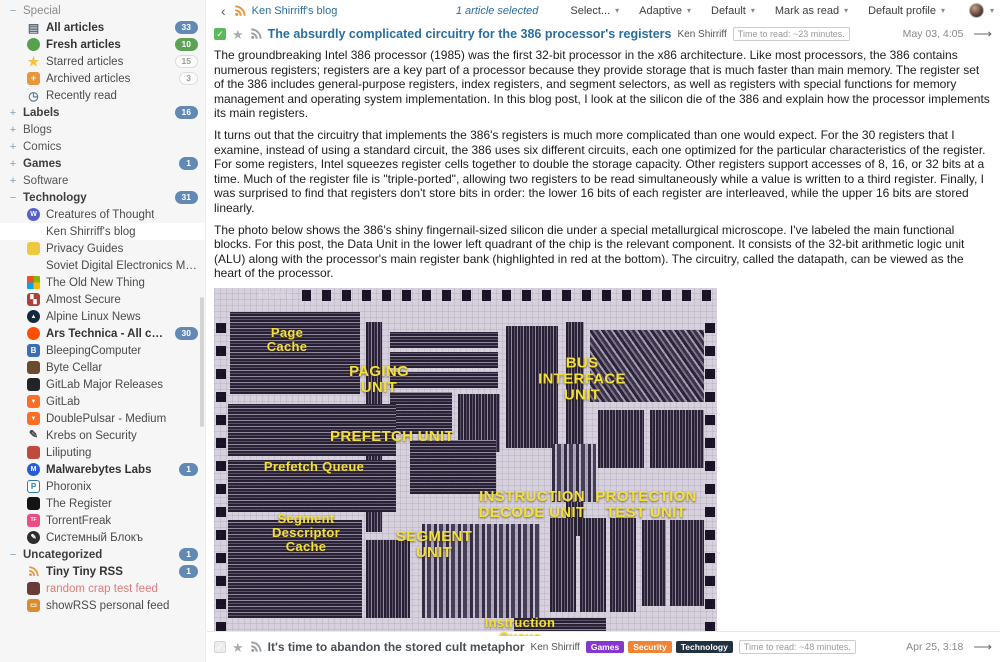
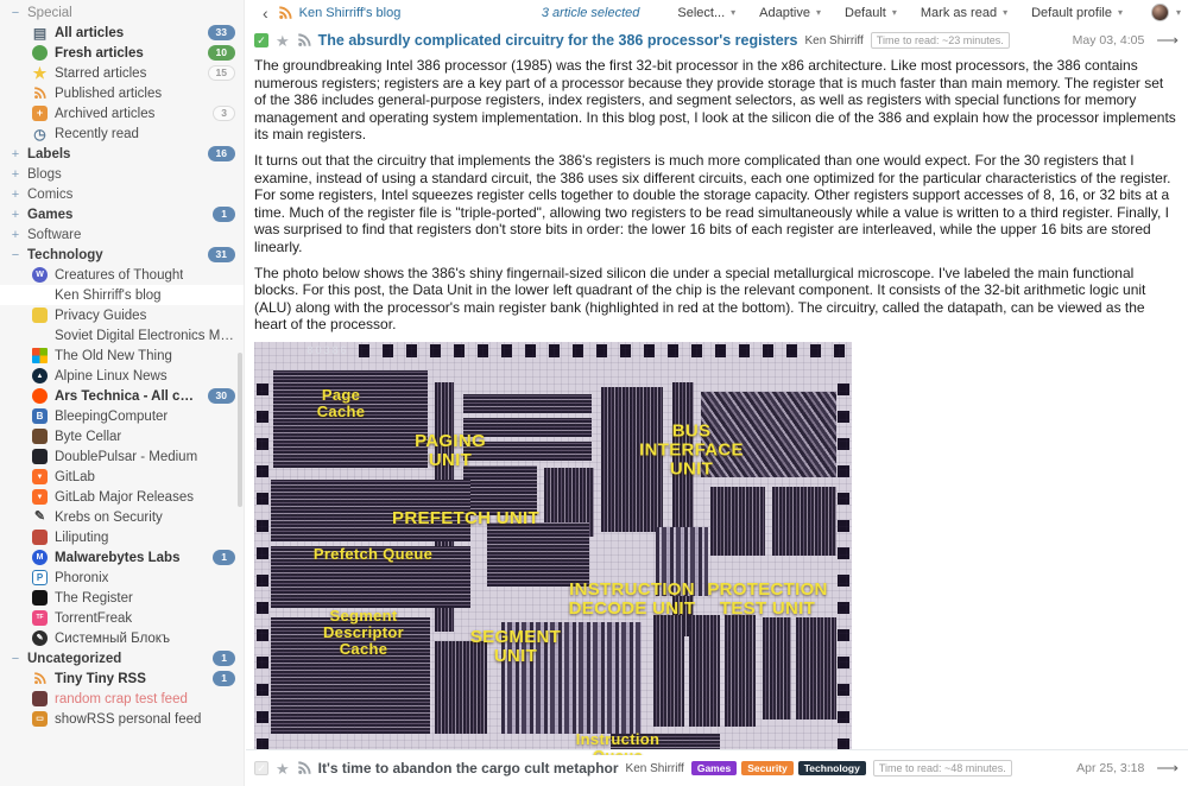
  −
  Special
  ▤
  All articles
  33
  Fresh articles
  10
  ★
  Starred articles
  15
+ Published articles
  +
  Archived articles
  3
  ◷
  Recently read
  +
  Labels
  16
  +
  Blogs
  +
  Comics
  +
  Games
  1
  +
  Software
  −
  Technology
  31
  Creatures of Thought
  Ken Shirriff's blog
  Privacy Guides
  Soviet Digital Electronics Mus
  The Old New Thing
- ▚
- Almost Secure
  Alpine Linux News
  Ars Technica - All cont
  30
  B
  BleepingComputer
  Byte Cellar
- GitLab Major Releases
+ DoublePulsar - Medium
  GitLab
- DoublePulsar - Medium
+ GitLab Major Releases
  ✎
  Krebs on Security
  Liliputing
  Malwarebytes Labs
  1
  P
  Phoronix
  The Register
  TorrentFreak
  Системный Блокъ
  −
  Uncategorized
  1
  Tiny Tiny RSS
  1
  random crap test feed
  showRSS personal feed
  ‹
  Ken Shirriff's blog
- 1 article selected
+ 3 article selected
  Select...
  ▾
  Adaptive
  ▾
  Default
  ▾
  Mark as read
  ▾
  Default profile
  ▾
  ▾
  ✓
  ★
  The absurdly complicated circuitry for the 386 processor's registers
  Ken Shirriff
  Time to read: ~23 minutes.
  May 03, 4:05
  ⟶
  The groundbreaking Intel 386 processor (1985) was the first 32-bit processor in the x86 architecture. Like most processors, the 386 contains numerous registers; registers are a key part of a processor because they provide storage that is much faster than main memory. The register set of the 386 includes general-purpose registers, index registers, and segment selectors, as well as registers with special functions for memory management and operating system implementation. In this blog post, I look at the silicon die of the 386 and explain how the processor implements its main registers.
  It turns out that the circuitry that implements the 386's registers is much more complicated than one would expect. For the 30 registers that I examine, instead of using a standard circuit, the 386 uses six different circuits, each one optimized for the particular characteristics of the register. For some registers, Intel squeezes register cells together to double the storage capacity. Other registers support accesses of 8, 16, or 32 bits at a time. Much of the register file is "triple-ported", allowing two registers to be read simultaneously while a value is written to a third register. Finally, I was surprised to find that registers don't store bits in order: the lower 16 bits of each register are interleaved, while the upper 16 bits are stored linearly.
  The photo below shows the 386's shiny fingernail-sized silicon die under a special metallurgical microscope. I've labeled the main functional blocks. For this post, the Data Unit in the lower left quadrant of the chip is the relevant component. It consists of the 32-bit arithmetic logic unit (ALU) along with the processor's main register bank (highlighted in red at the bottom). The circuitry, called the datapath, can be viewed as the heart of the processor.
  80386
  Page
  Cache
  PAGING
  UNIT
  BUS
  INTERFACE
  UNIT
  PREFETCH UNIT
  Prefetch Queue
  Segment
  Descriptor
  Cache
  SEGMENT
  UNIT
  INSTRUCTION
  DECODE UNIT
  PROTECTION
  TEST UNIT
  Instruction
  ✓
  ★
- It's time to abandon the stored cult metaphor
+ It's time to abandon the cargo cult metaphor
  Ken Shirriff
  Games
  Security
  Technology
  Time to read: ~48 minutes.
  Apr 25, 3:18
  ⟶
